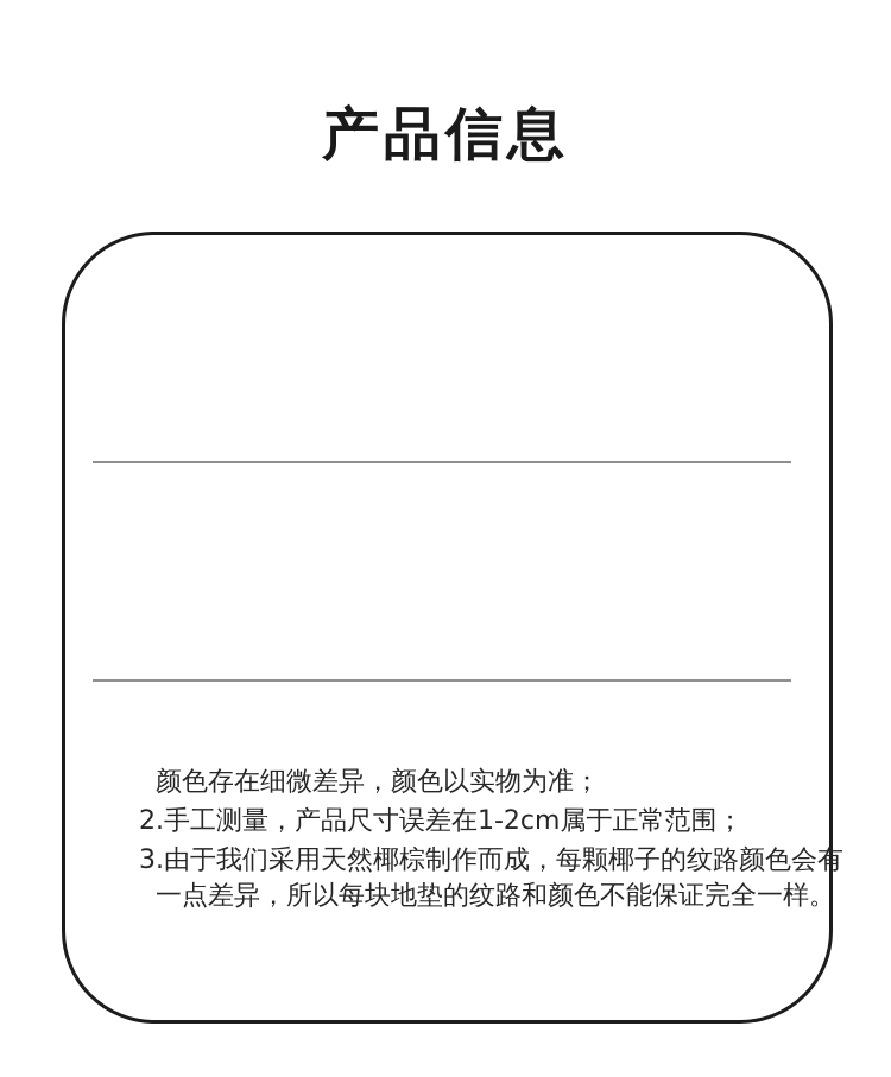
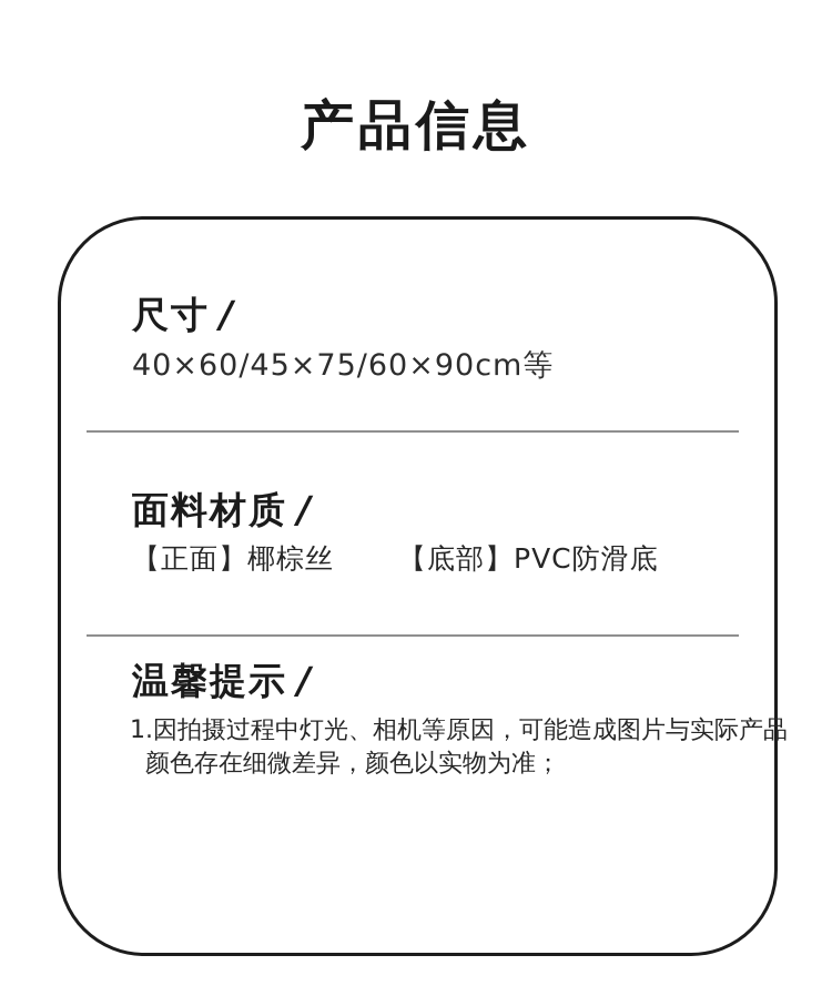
  产品信息
+ 尺寸 /
+ 40×60/45×75/60×90cm等
+ 面料材质 /
+ 【正面】椰棕丝
+ 【底部】PVC防滑底
+ 温馨提示 /
+ 1.因拍摄过程中灯光、相机等原因，可能造成图片与实际产品
  颜色存在细微差异，颜色以实物为准；
- 2.手工测量，产品尺寸误差在1-2cm属于正常范围；
- 3.由于我们采用天然椰棕制作而成，每颗椰子的纹路颜色会有
- 一点差异，所以每块地垫的纹路和颜色不能保证完全一样。
